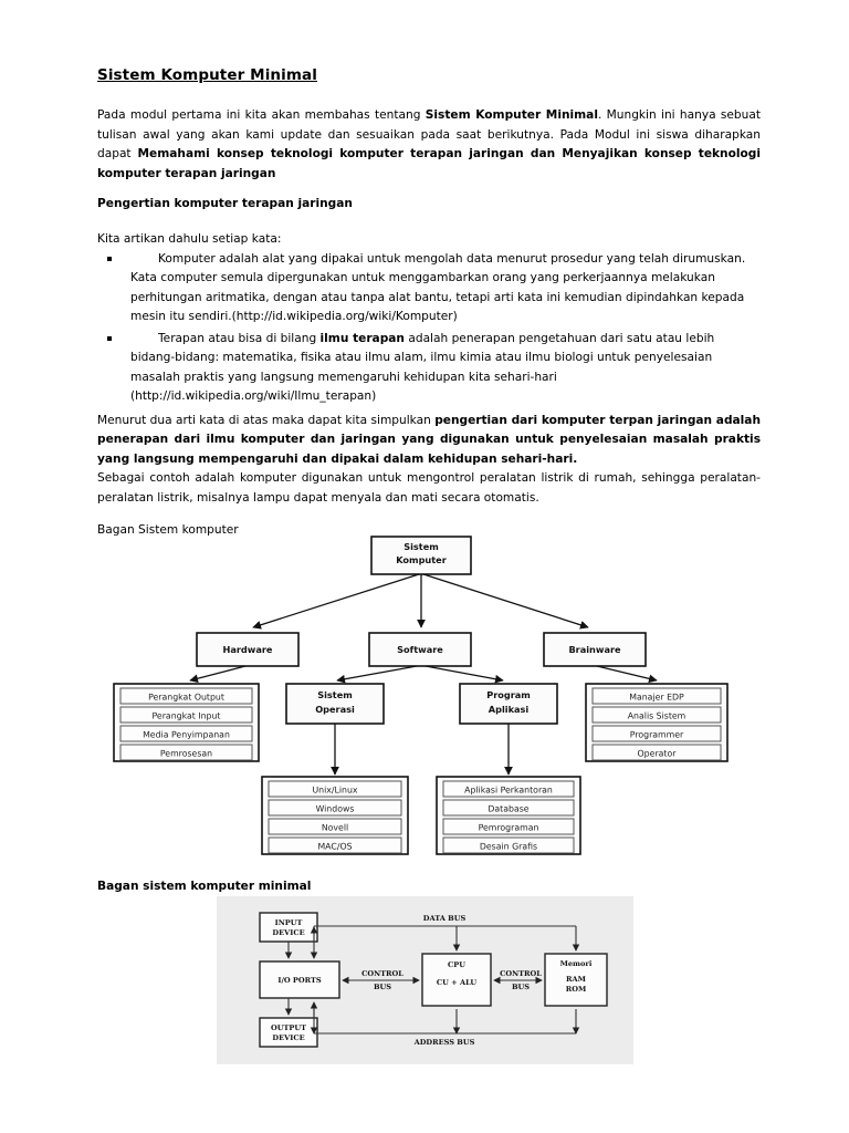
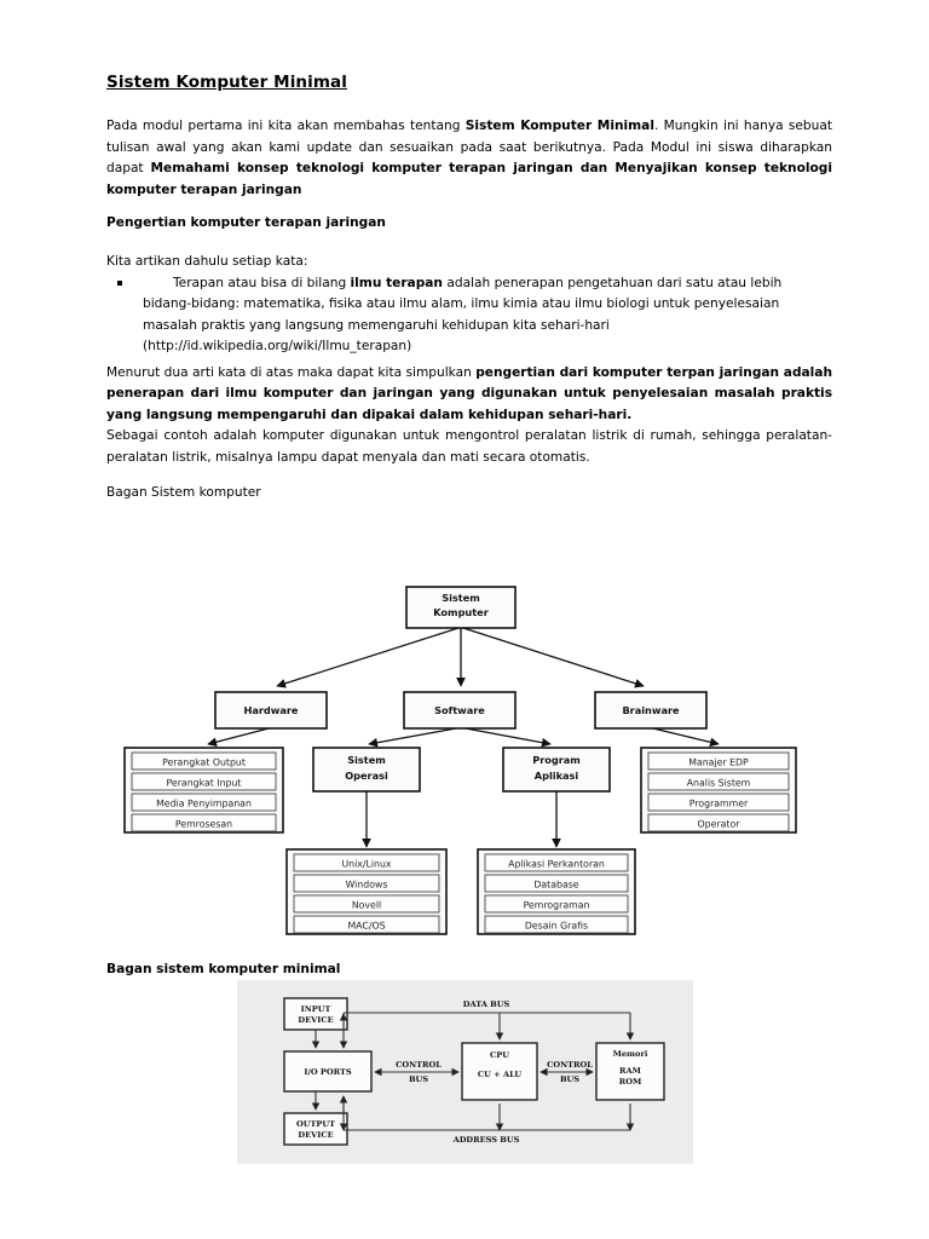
  Sistem Komputer Minimal
  Pada modul pertama ini kita akan membahas tentang Sistem Komputer Minimal. Mungkin ini hanya sebuat tulisan awal yang akan kami update dan sesuaikan pada saat berikutnya. Pada Modul ini siswa diharapkan dapat Memahami konsep teknologi komputer terapan jaringan dan Menyajikan konsep teknologi komputer terapan jaringan
  Pengertian komputer terapan jaringan
  Kita artikan dahulu setiap kata:
- Komputer adalah alat yang dipakai untuk mengolah data menurut prosedur yang telah dirumuskan. Kata computer semula dipergunakan untuk menggambarkan orang yang perkerjaannya melakukan perhitungan aritmatika, dengan atau tanpa alat bantu, tetapi arti kata ini kemudian dipindahkan kepada mesin itu sendiri.(http://id.wikipedia.org/wiki/Komputer)
  Terapan atau bisa di bilang ilmu terapan adalah penerapan pengetahuan dari satu atau lebih bidang-bidang: matematika, fisika atau ilmu alam, ilmu kimia atau ilmu biologi untuk penyelesaian masalah praktis yang langsung memengaruhi kehidupan kita sehari-hari (http://id.wikipedia.org/wiki/Ilmu_terapan)
  Menurut dua arti kata di atas maka dapat kita simpulkan pengertian dari komputer terpan jaringan adalah penerapan dari ilmu komputer dan jaringan yang digunakan untuk penyelesaian masalah praktis yang langsung mempengaruhi dan dipakai dalam kehidupan sehari-hari.
  Sebagai contoh adalah komputer digunakan untuk mengontrol peralatan listrik di rumah, sehingga peralatan-peralatan listrik, misalnya lampu dapat menyala dan mati secara otomatis.
  Bagan Sistem komputer
  Sistem
  Komputer
  Hardware
  Software
  Brainware
  Perangkat Output
  Perangkat Input
  Media Penyimpanan
  Pemrosesan
  Sistem
  Operasi
  Program
  Aplikasi
  Manajer EDP
  Analis Sistem
  Programmer
  Operator
  Unix/Linux
  Windows
  Novell
  MAC/OS
  Aplikasi Perkantoran
  Database
  Pemrograman
  Desain Grafis
  Bagan sistem komputer minimal
  INPUT
  DEVICE
  OUTPUT
  DEVICE
  I/O PORTS
  CPU
  CU + ALU
  Memori
  RAM
  ROM
  DATA BUS
  ADDRESS BUS
  CONTROL
  BUS
  CONTROL
  BUS
